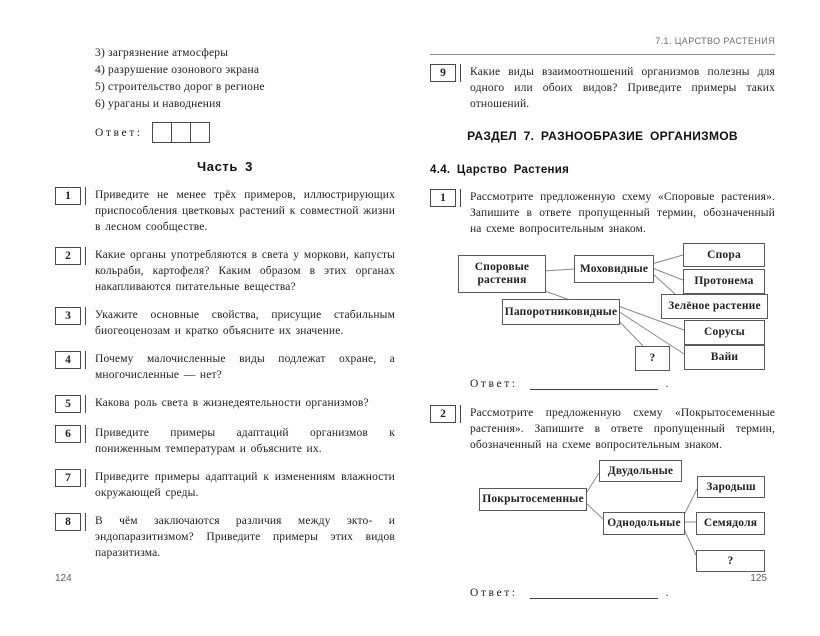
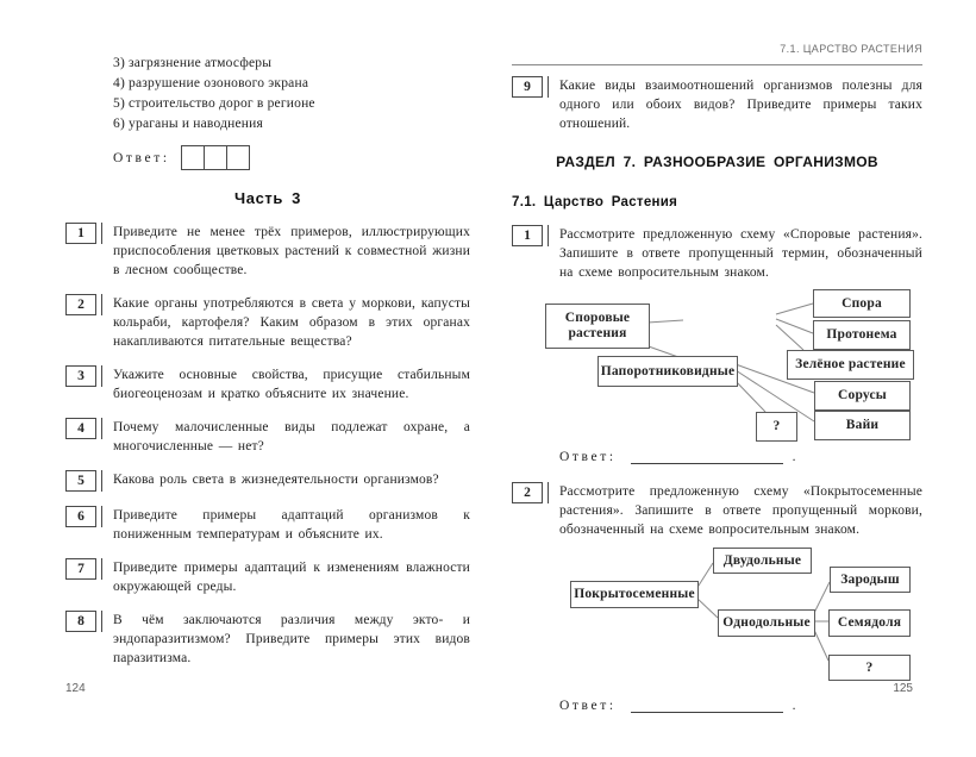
  3) загрязнение атмосферы
  4) разрушение озонового экрана
  5) строительство дорог в регионе
  6) ураганы и наводнения
  Ответ:
  Часть 3
  1
  Приведите не менее трёх примеров, иллюстрирующих приспособления цветковых растений к совместной жизни в лесном сообществе.
  2
  Какие органы употребляются в света у моркови, капусты кольраби, картофеля? Каким образом в этих органах накапливаются питательные вещества?
  3
  Укажите основные свойства, присущие стабильным биогеоценозам и кратко объясните их значение.
  4
  Почему малочисленные виды подлежат охране, а многочисленные — нет?
  5
  Какова роль света в жизнедеятельности организмов?
  6
  Приведите примеры адаптаций организмов к пониженным температурам и объясните их.
  7
  Приведите примеры адаптаций к изменениям влажности окружающей среды.
  8
  В чём заключаются различия между экто- и эндопаразитизмом? Приведите примеры этих видов паразитизма.
  124
  7.1. ЦАРСТВО РАСТЕНИЯ
  9
  Какие виды взаимоотношений организмов полезны для одного или обоих видов? Приведите примеры таких отношений.
  РАЗДЕЛ 7. РАЗНООБРАЗИЕ ОРГАНИЗМОВ
- 4.4. Царство Растения
+ 7.1. Царство Растения
  1
  Рассмотрите предложенную схему «Споровые растения». Запишите в ответе пропущенный термин, обозначенный на схеме вопросительным знаком.
  Споровые растения
- Моховидные
  Спора
  Протонема
  Зелёное растение
  Папоротниковидные
  Сорусы
  ?
  Вайи
  Ответ:
  .
  2
- Рассмотрите предложенную схему «Покрытосеменные растения». Запишите в ответе пропущенный термин, обозначенный на схеме вопросительным знаком.
+ Рассмотрите предложенную схему «Покрытосеменные растения». Запишите в ответе пропущенный моркови, обозначенный на схеме вопросительным знаком.
  Двудольные
  Зародыш
  Покрытосеменные
  Однодольные
  Семядоля
  ?
  Ответ:
  .
  125
